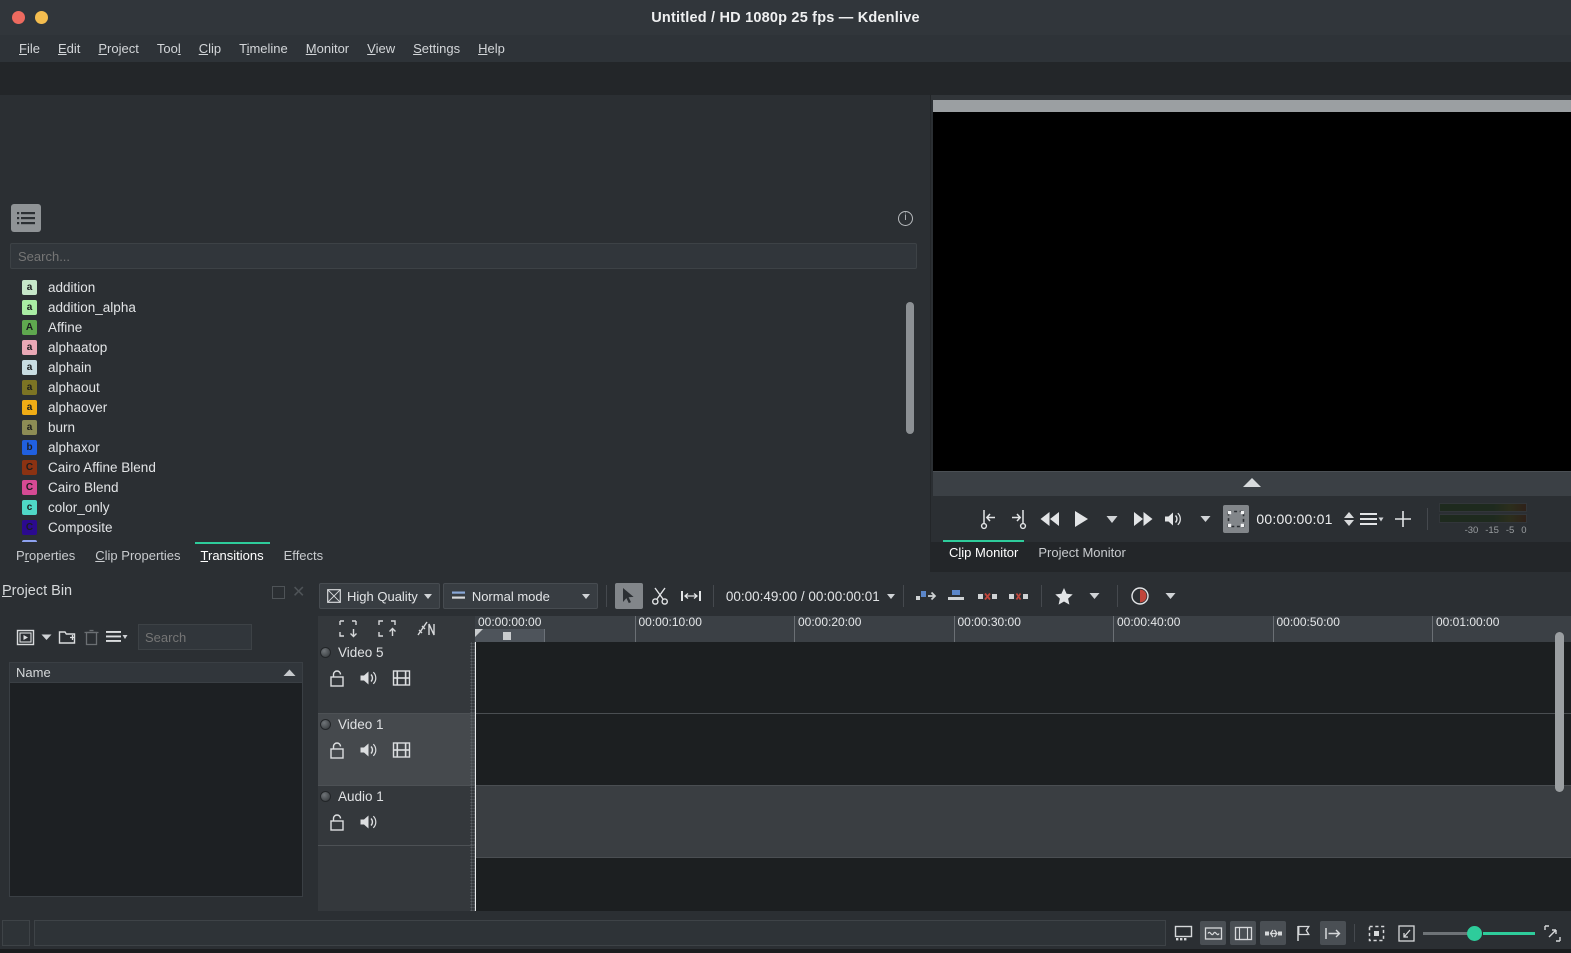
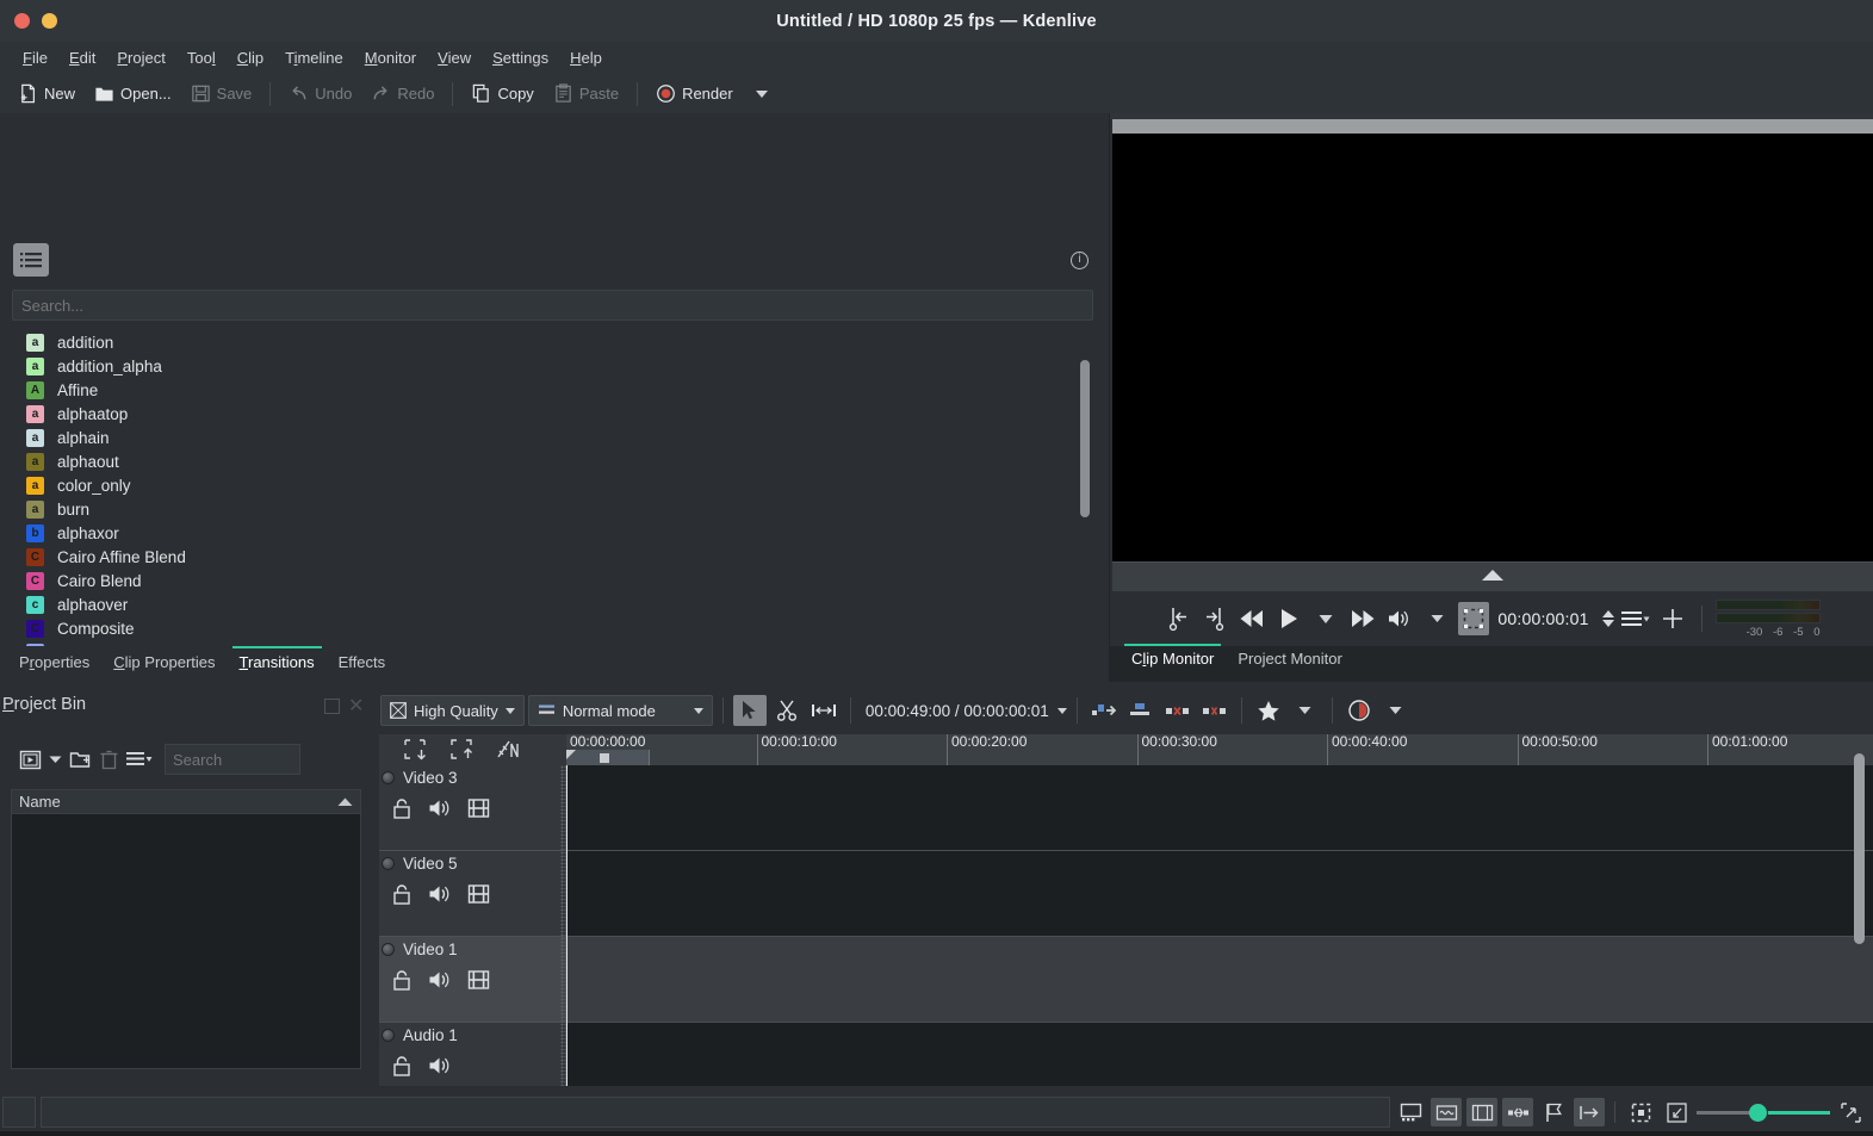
  Untitled / HD 1080p 25 fps — Kdenlive
  File
  Edit
  Project
  Tool
  Clip
  Timeline
  Monitor
  View
  Settings
  Help
+ New
+ Open...
+ Save
+ Undo
+ Redo
+ Copy
+ Paste
+ Render
  i
  Search...
  a
  addition
  a
  addition_alpha
  A
  Affine
  a
  alphaatop
  a
  alphain
  a
  alphaout
  a
- alphaover
+ color_only
  a
  burn
  b
  alphaxor
  C
  Cairo Affine Blend
  C
  Cairo Blend
  c
- color_only
+ alphaover
  C
  Composite
  Properties
  Clip Properties
  Transitions
  Effects
  Project Bin
  ✕
  Search
  Name
  00:00:00:01
  -30
- -15
+ -6
  -5
  0
  Clip Monitor
  Project Monitor
  High Quality
  Normal mode
  00:00:49:00 / 00:00:00:01
+ Video 3
  Video 5
  Video 1
  Audio 1
  00:00:00:00
  00:00:10:00
  00:00:20:00
  00:00:30:00
  00:00:40:00
  00:00:50:00
  00:01:00:00
